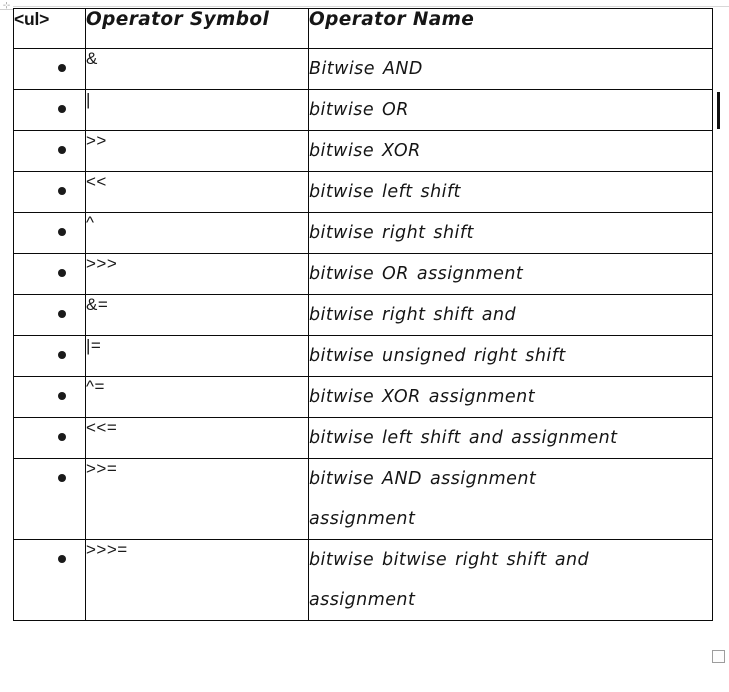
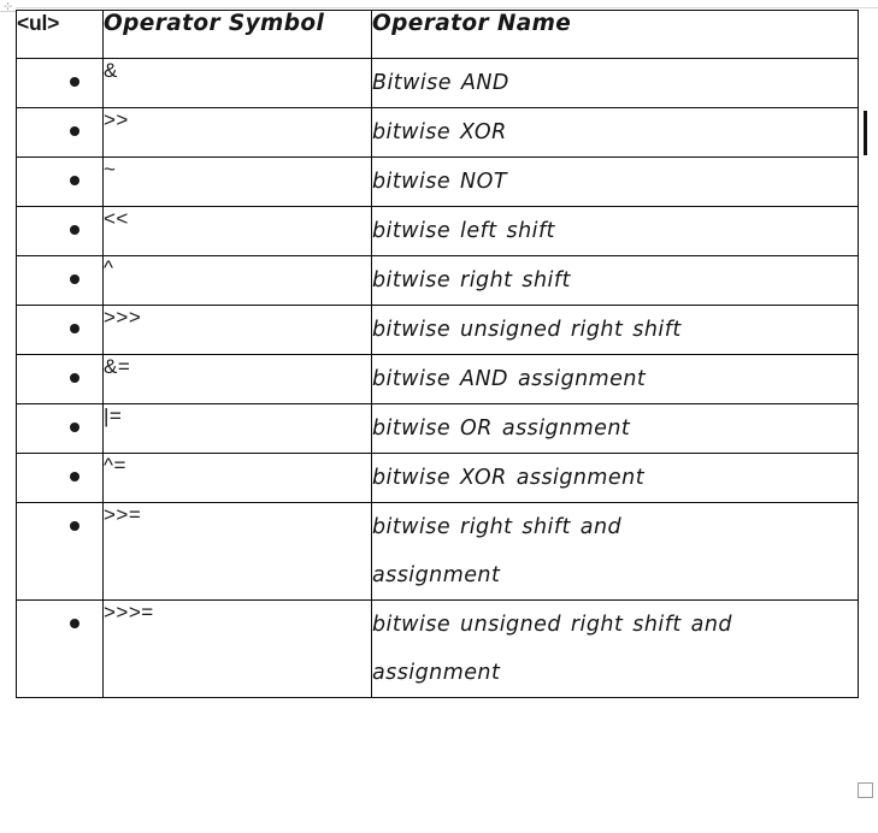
  ⊹
  <ul>	Operator Symbol	Operator Name
  	&	Bitwise AND
- 	|	bitwise OR
  	>>	bitwise XOR
+ 	~	bitwise NOT
  	<<	bitwise left shift
  	^	bitwise right shift
- 	>>>	bitwise OR assignment
+ 	>>>	bitwise unsigned right shift
- 	&=	bitwise right shift and
+ 	&=	bitwise AND assignment
- 	|=	bitwise unsigned right shift
+ 	|=	bitwise OR assignment
  	^=	bitwise XOR assignment
- 	<<=	bitwise left shift and assignment
- 	>>=	bitwise AND assignmentassignment
+ 	>>=	bitwise right shift andassignment
- 	>>>=	bitwise bitwise right shift andassignment
+ 	>>>=	bitwise unsigned right shift andassignment
